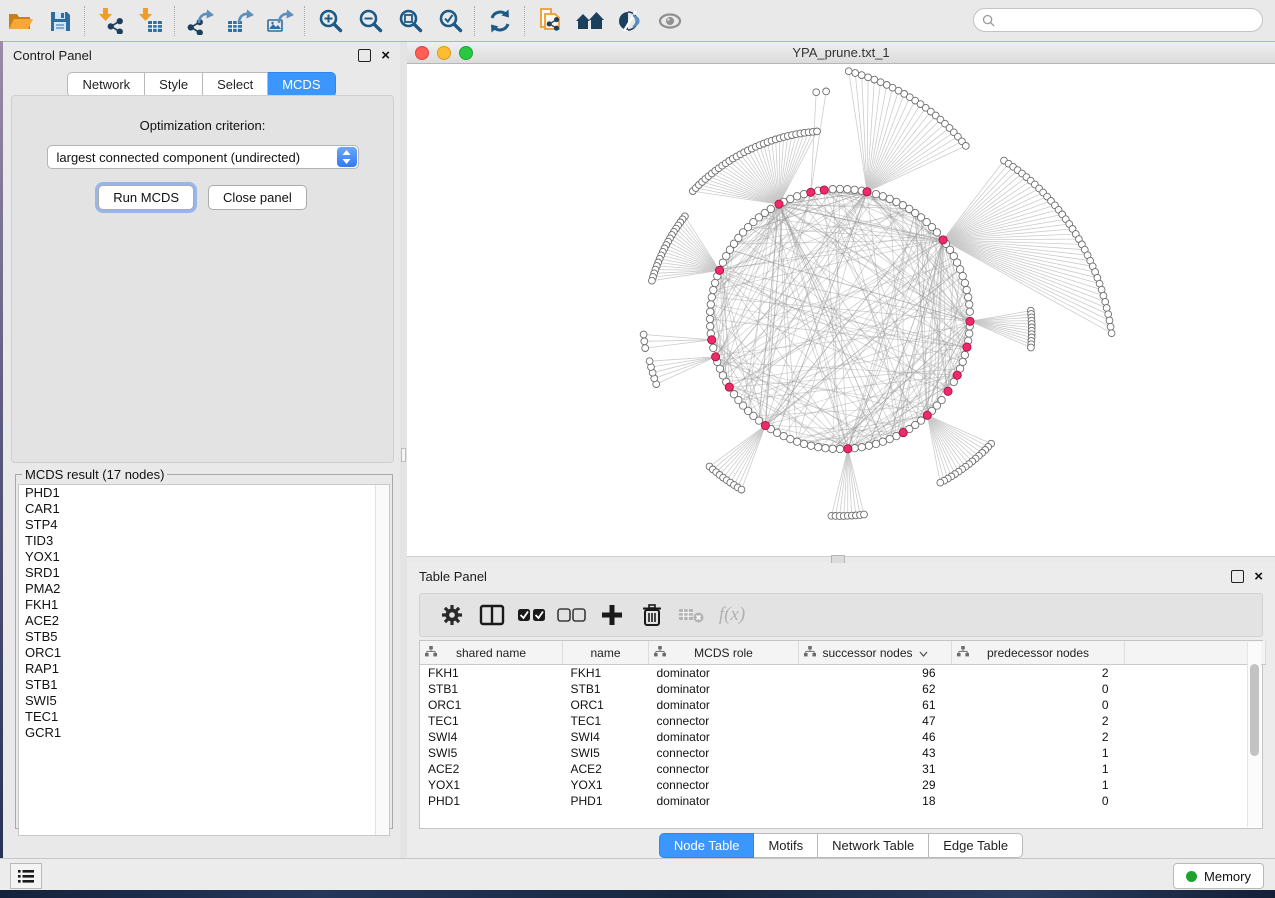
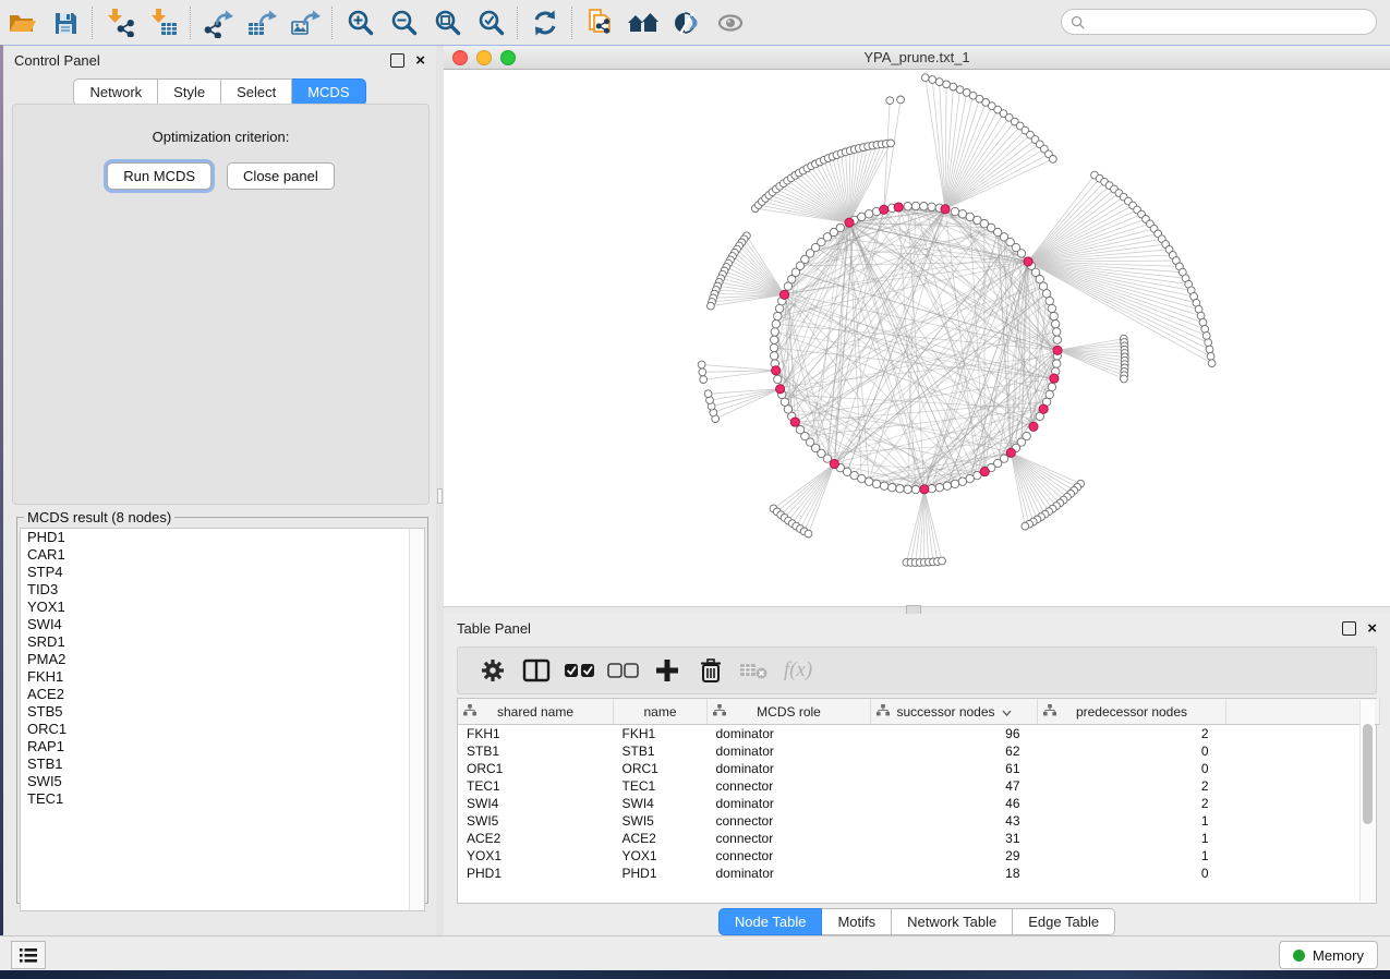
  Control Panel
  ×
  Network
  Style
  Select
  MCDS
  Optimization criterion:
- largest connected component (undirected)
  Run MCDS
  Close panel
- MCDS result (17 nodes)
+ MCDS result (8 nodes)
  PHD1
  CAR1
  STP4
  TID3
  YOX1
+ SWI4
  SRD1
  PMA2
  FKH1
  ACE2
  STB5
  ORC1
  RAP1
  STB1
  SWI5
  TEC1
- GCR1
  YPA_prune.txt_1
  Table Panel
  ×
  f(x)
  shared name	name	MCDS role	successor nodes	predecessor nodes
  FKH1	FKH1	dominator	96	2
  STB1	STB1	dominator	62	0
  ORC1	ORC1	dominator	61	0
  TEC1	TEC1	connector	47	2
  SWI4	SWI4	dominator	46	2
  SWI5	SWI5	connector	43	1
  ACE2	ACE2	connector	31	1
  YOX1	YOX1	connector	29	1
  PHD1	PHD1	dominator	18	0
  Node Table
  Motifs
  Network Table
  Edge Table
  Memory
